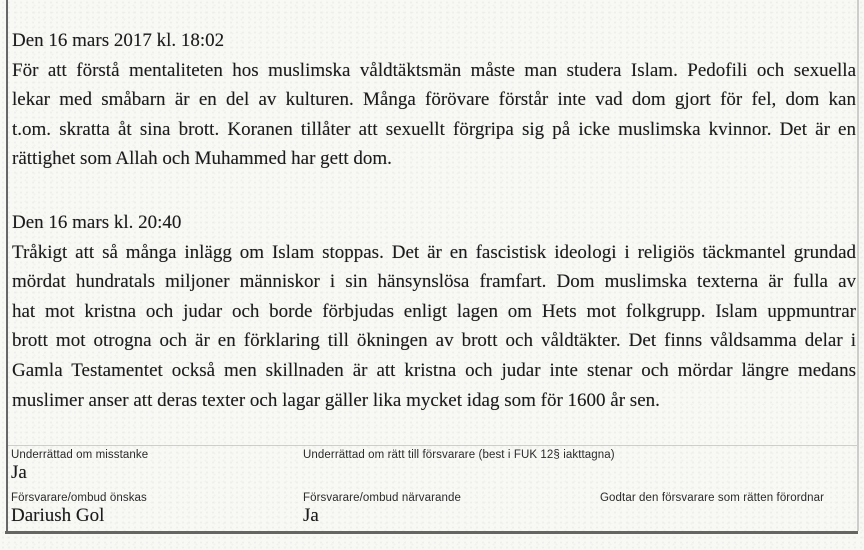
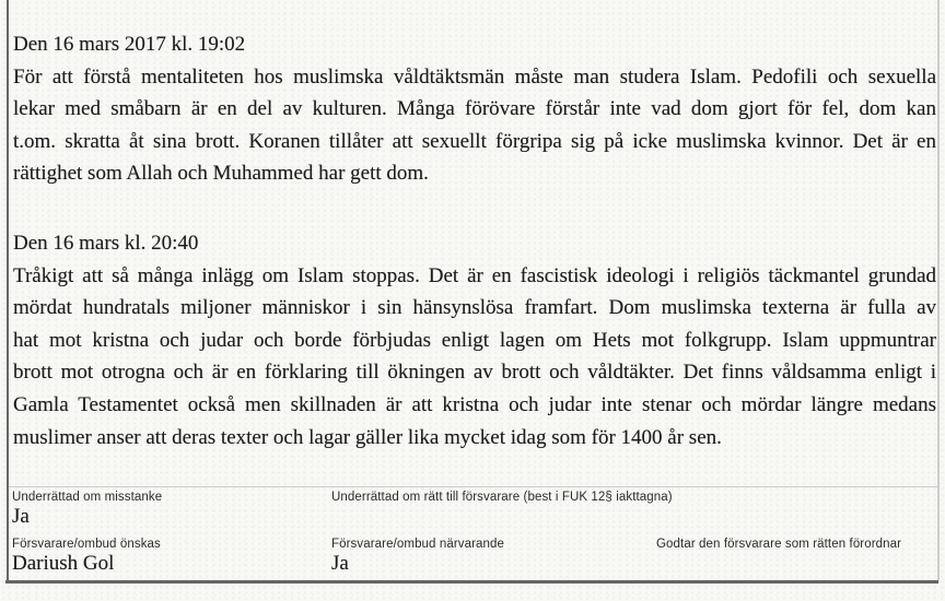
- Den 16 mars 2017 kl. 18:02
+ Den 16 mars 2017 kl. 19:02
  För att förstå mentaliteten hos muslimska våldtäktsmän måste man studera Islam. Pedofili och sexuella
  lekar med småbarn är en del av kulturen. Många förövare förstår inte vad dom gjort för fel, dom kan
  t.om. skratta åt sina brott. Koranen tillåter att sexuellt förgripa sig på icke muslimska kvinnor. Det är en
  rättighet som Allah och Muhammed har gett dom.
  Den 16 mars kl. 20:40
  Tråkigt att så många inlägg om Islam stoppas. Det är en fascistisk ideologi i religiös täckmantel grundad
  mördat hundratals miljoner människor i sin hänsynslösa framfart. Dom muslimska texterna är fulla av
  hat mot kristna och judar och borde förbjudas enligt lagen om Hets mot folkgrupp. Islam uppmuntrar
- brott mot otrogna och är en förklaring till ökningen av brott och våldtäkter. Det finns våldsamma delar i
+ brott mot otrogna och är en förklaring till ökningen av brott och våldtäkter. Det finns våldsamma enligt i
  Gamla Testamentet också men skillnaden är att kristna och judar inte stenar och mördar längre medans
- muslimer anser att deras texter och lagar gäller lika mycket idag som för 1600 år sen.
+ muslimer anser att deras texter och lagar gäller lika mycket idag som för 1400 år sen.
  Underrättad om misstanke
  Ja
  Underrättad om rätt till försvarare (best i FUK 12§ iakttagna)
  Försvarare/ombud önskas
  Dariush Gol
  Försvarare/ombud närvarande
  Ja
  Godtar den försvarare som rätten förordnar
